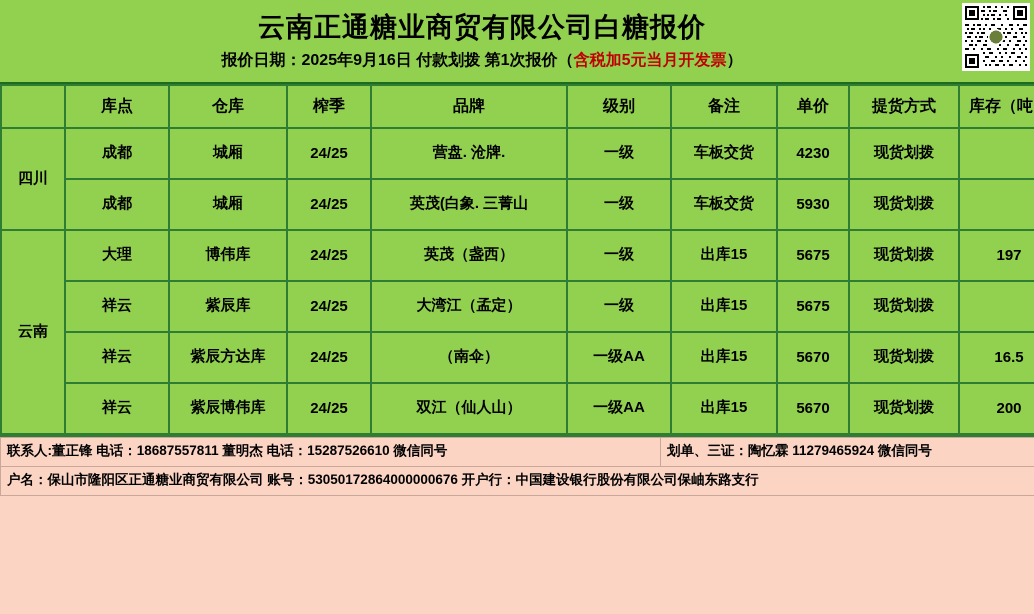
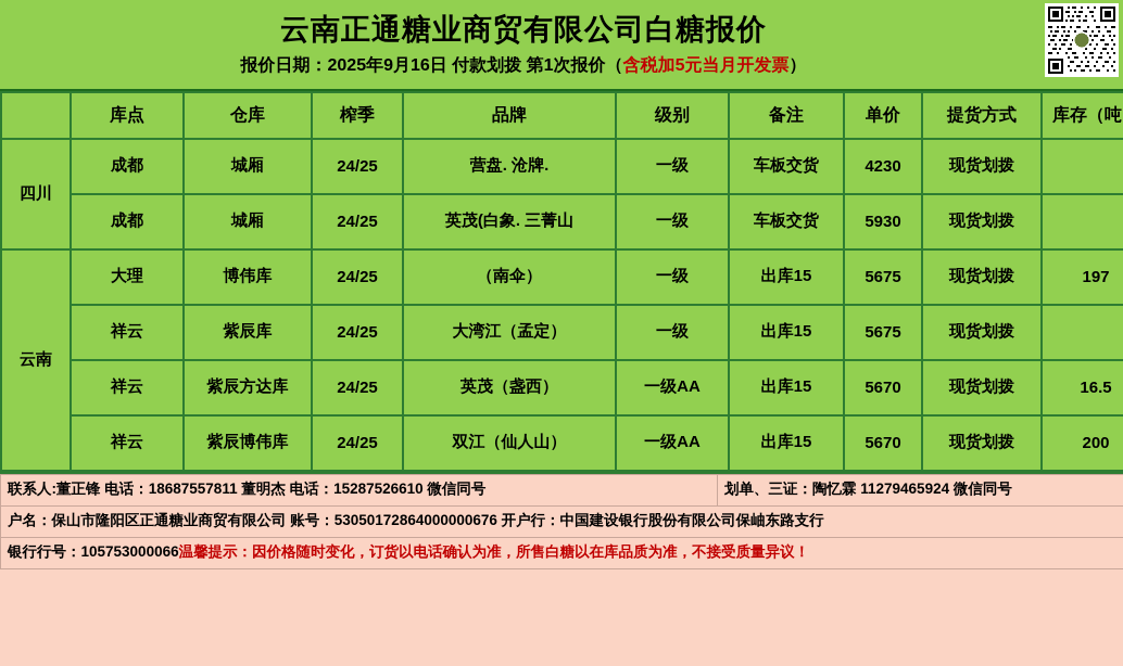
  云南正通糖业商贸有限公司白糖报价
  报价日期：2025年9月16日 付款划拨 第1次报价（含税加5元当月开发票）
  	库点	仓库	榨季	品牌	级别	备注	单价	提货方式	库存（吨
  四川	成都	城厢	24/25	营盘. 沧牌.	一级	车板交货	4230	现货划拨
  成都	城厢	24/25	英茂(白象. 三菁山	一级	车板交货	5930	现货划拨
- 云南	大理	博伟库	24/25	英茂（盏西）	一级	出库15	5675	现货划拨	197
+ 云南	大理	博伟库	24/25	（南伞）	一级	出库15	5675	现货划拨	197
  祥云	紫辰库	24/25	大湾江（孟定）	一级	出库15	5675	现货划拨
- 祥云	紫辰方达库	24/25	（南伞）	一级AA	出库15	5670	现货划拨	16.5
+ 祥云	紫辰方达库	24/25	英茂（盏西）	一级AA	出库15	5670	现货划拨	16.5
  祥云	紫辰博伟库	24/25	双江（仙人山）	一级AA	出库15	5670	现货划拨	200
  联系人:董正锋 电话：18687557811 董明杰 电话：15287526610 微信同号	划单、三证：陶忆霖 11279465924 微信同号
  户名：保山市隆阳区正通糖业商贸有限公司 账号：53050172864000000676 开户行：中国建设银行股份有限公司保岫东路支行
+ 银行行号：105753000066温馨提示：因价格随时变化，订货以电话确认为准，所售白糖以在库品质为准，不接受质量异议！
